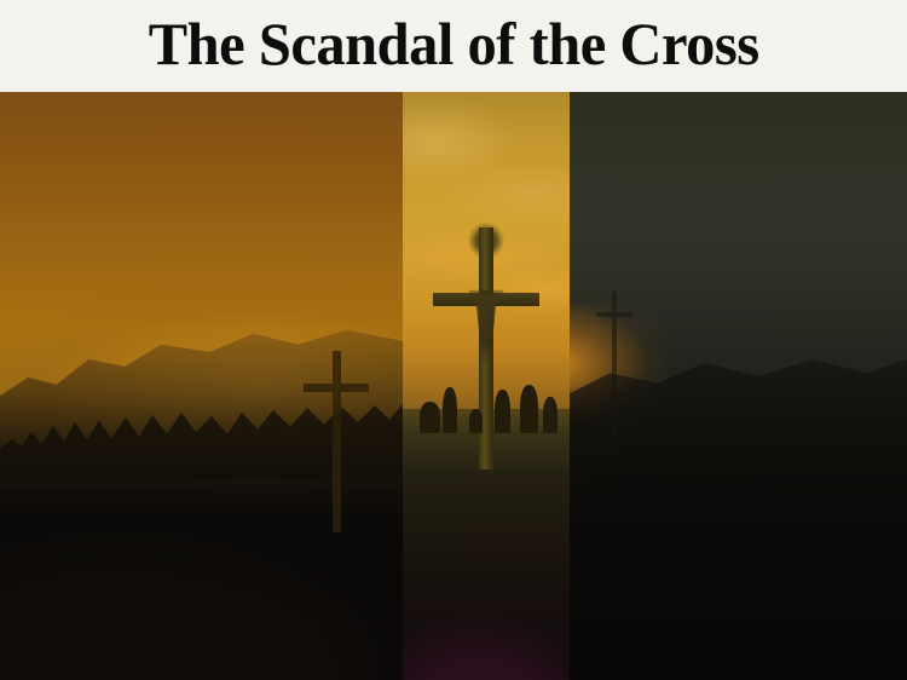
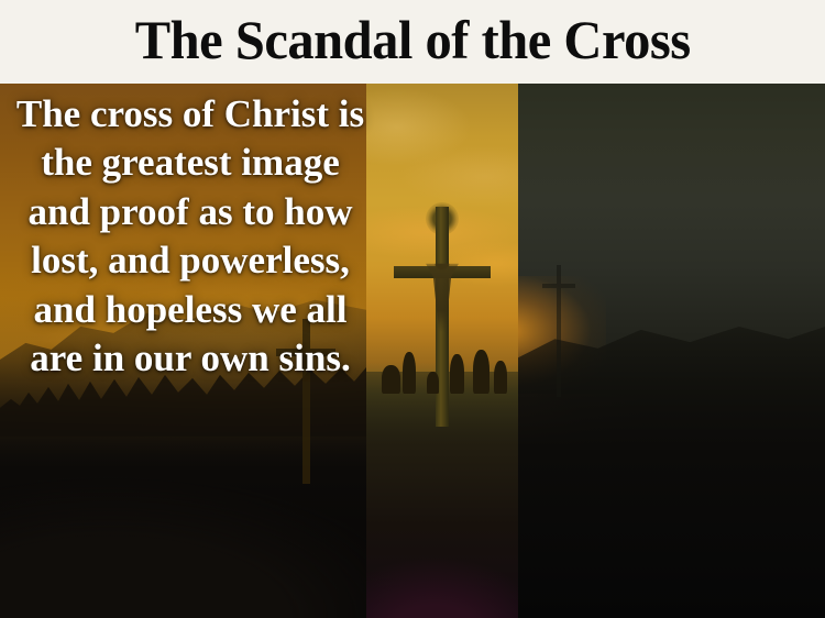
  The Scandal of the Cross
+ The cross of Christ is the greatest image and proof as to how lost, and powerless, and hopeless we all are in our own sins.
